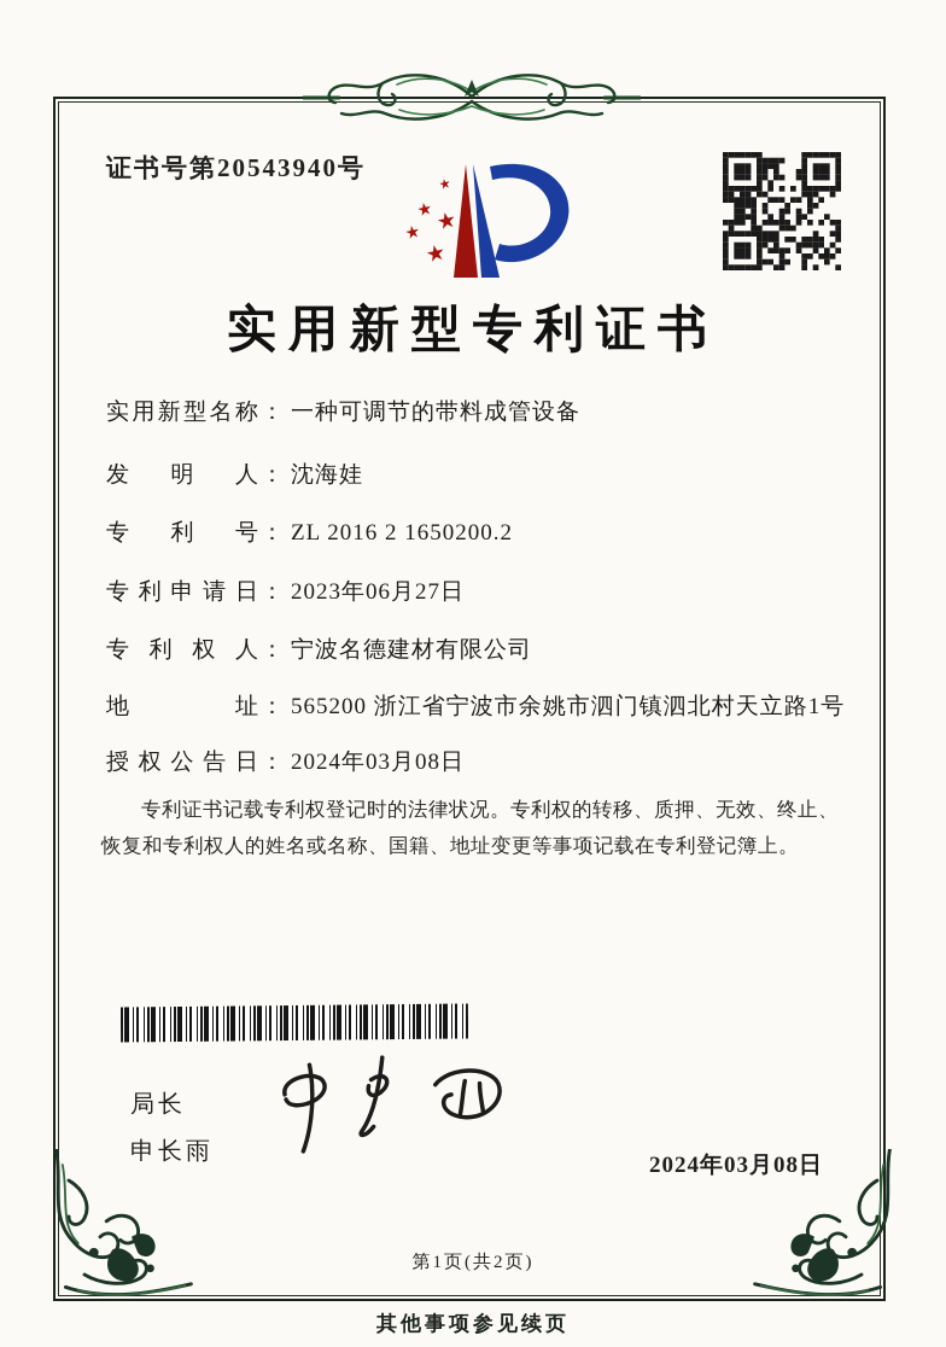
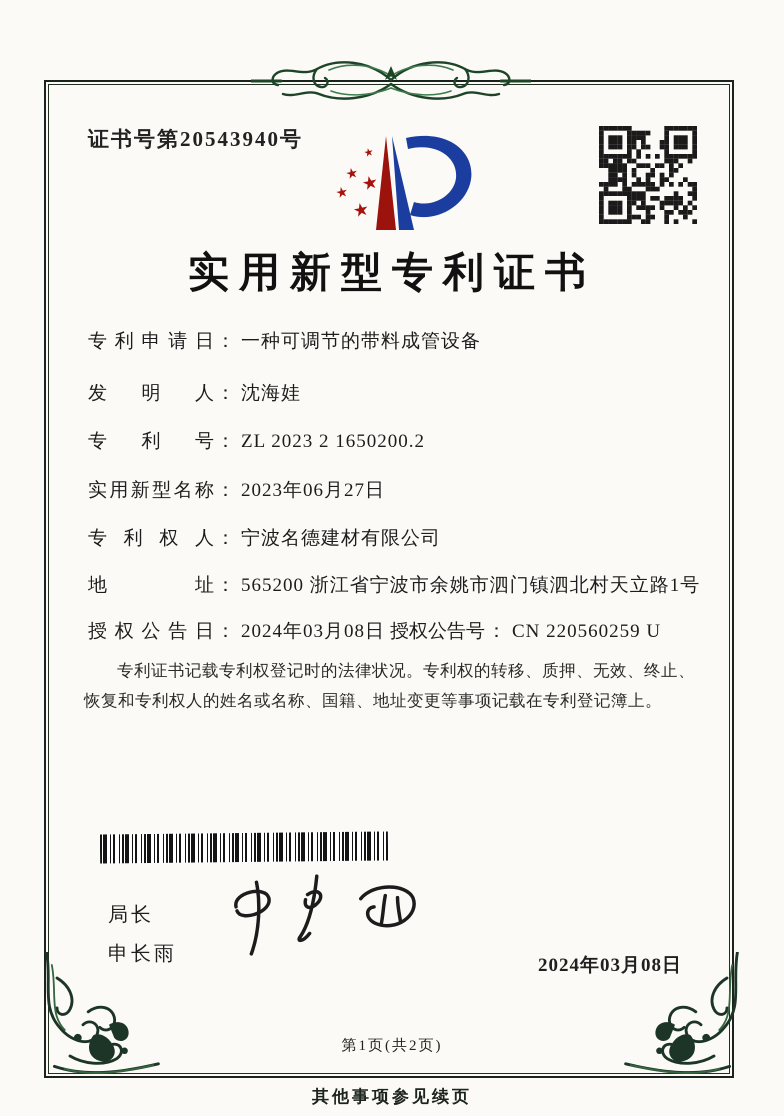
  证书号第20543940号
  实用新型专利证书
- 实用新型名称： 一种可调节的带料成管设备
+ 专利申请日： 一种可调节的带料成管设备
  发明人： 沈海娃
- 专利号： ZL 2016 2 1650200.2
+ 专利号： ZL 2023 2 1650200.2
- 专利申请日： 2023年06月27日
+ 实用新型名称： 2023年06月27日
  专利权人： 宁波名德建材有限公司
  地址： 565200 浙江省宁波市余姚市泗门镇泗北村天立路1号
  授权公告日： 2024年03月08日
+ 授权公告号： CN 220560259 U
  专利证书记载专利权登记时的法律状况。专利权的转移、质押、无效、终止、恢复和专利权人的姓名或名称、国籍、地址变更等事项记载在专利登记簿上。
  局长
  申长雨
  2024年03月08日
  第1页(共2页)
  其他事项参见续页
